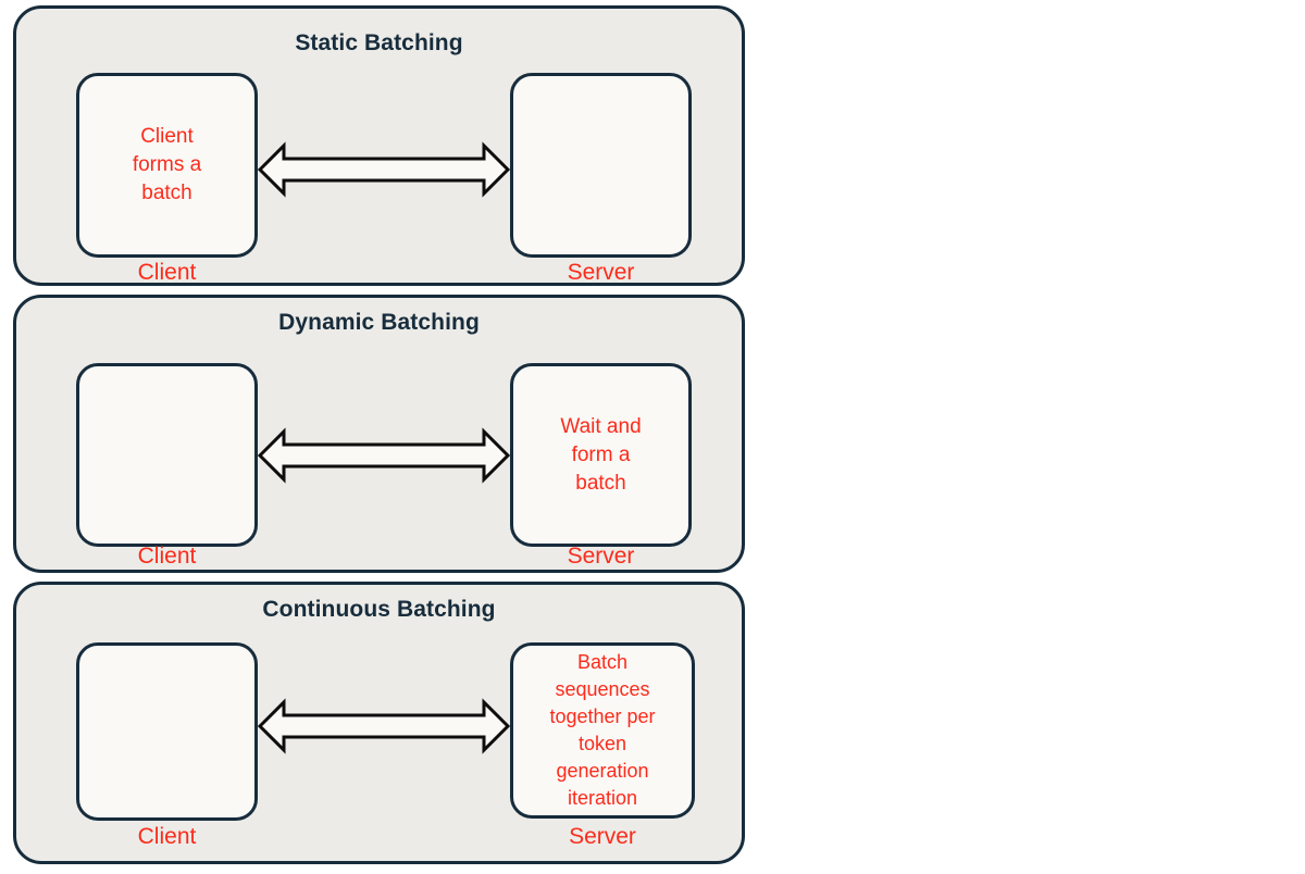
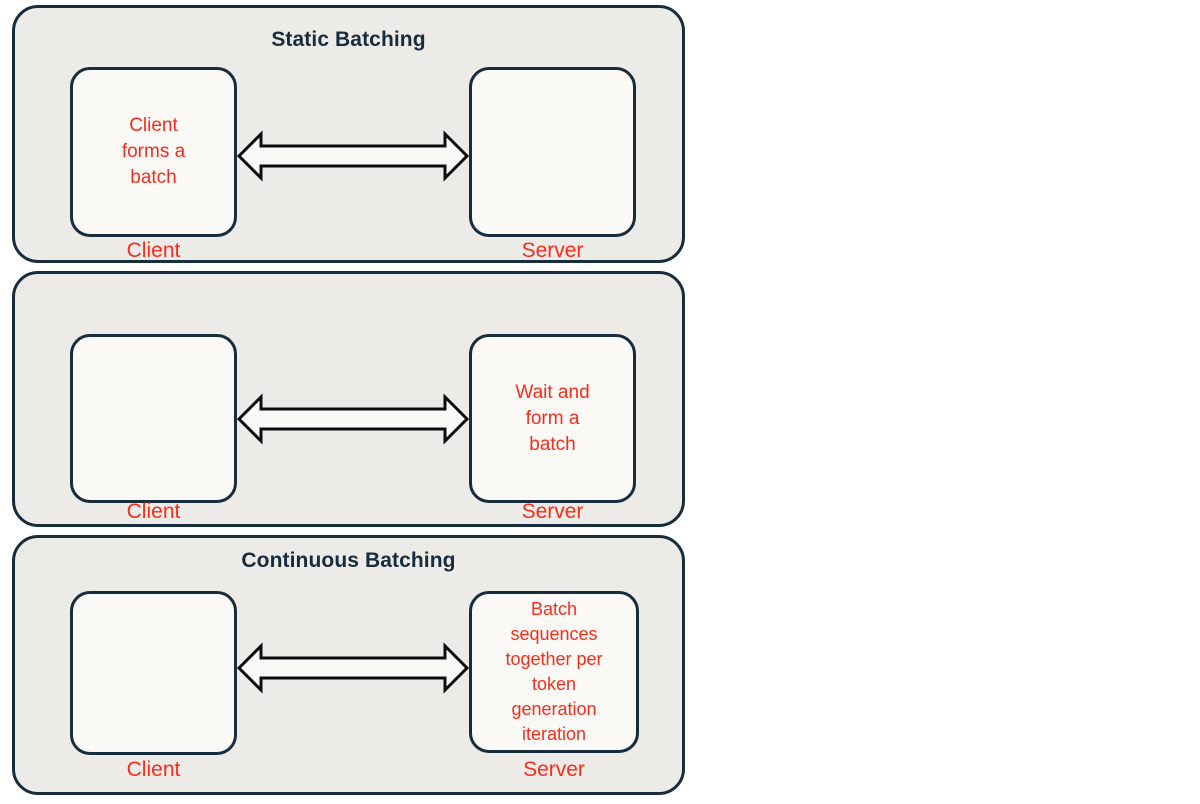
  Static Batching
  Client
  forms a
  batch
  Client
  Server
- Dynamic Batching
  Client
  Wait and
  form a
  batch
  Server
  Continuous Batching
  Client
  Batch
  sequences
  together per
  token
  generation
  iteration
  Server
